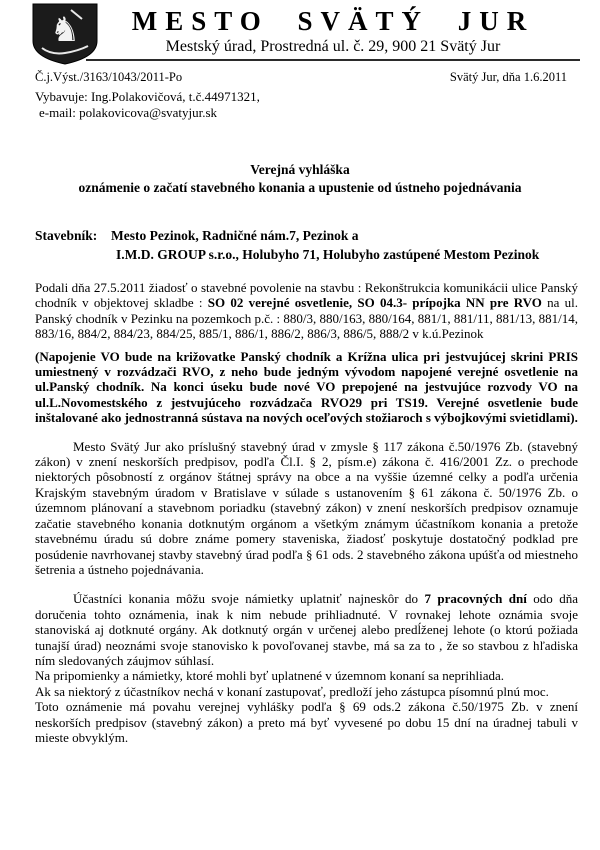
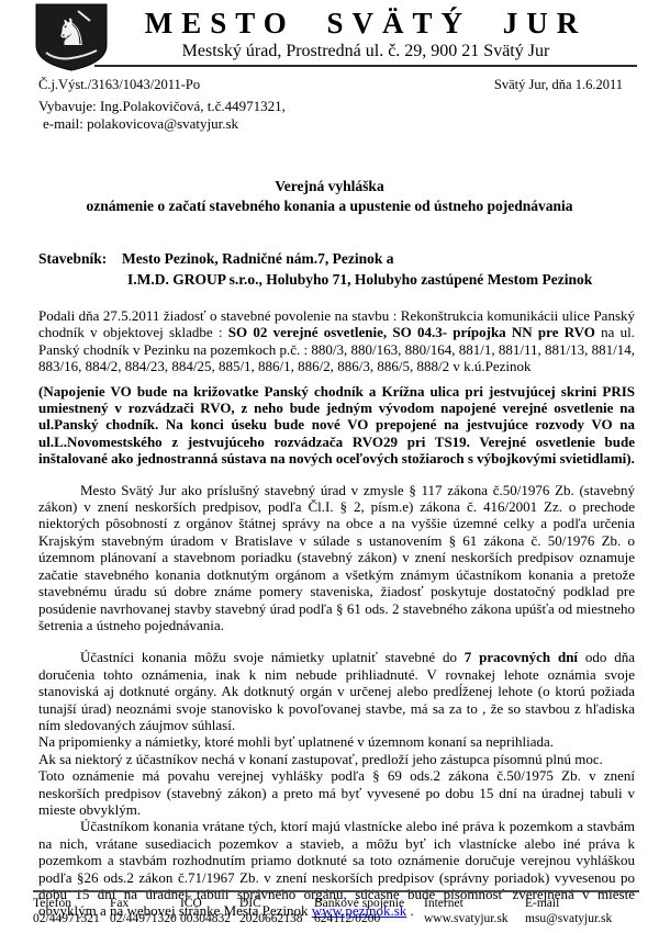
  ♞
  MESTO SVÄTÝ JUR
  Mestský úrad, Prostredná ul. č. 29, 900 21 Svätý Jur
  Č.j.Výst./3163/1043/2011-Po
  Svätý Jur, dňa 1.6.2011
  Vybavuje: Ing.Polakovičová, t.č.44971321,
  e-mail: polakovicova@svatyjur.sk
  Verejná vyhláška
  oznámenie o začatí stavebného konania a upustenie od ústneho pojednávania
  Stavebník:
  Mesto Pezinok, Radničné nám.7, Pezinok a
  I.M.D. GROUP s.r.o., Holubyho 71, Holubyho zastúpené Mestom Pezinok
  Podali dňa 27.5.2011 žiadosť o stavebné povolenie na stavbu : Rekonštrukcia komunikácii ulice Panský chodník v objektovej skladbe : SO 02 verejné osvetlenie, SO 04.3- prípojka NN pre RVO na ul. Panský chodník v Pezinku na pozemkoch p.č. : 880/3, 880/163, 880/164, 881/1, 881/11, 881/13, 881/14, 883/16, 884/2, 884/23, 884/25, 885/1, 886/1, 886/2, 886/3, 886/5, 888/2 v k.ú.Pezinok
  (Napojenie VO bude na križovatke Panský chodník a Krížna ulica pri jestvujúcej skrini PRIS umiestnený v rozvádzači RVO, z neho bude jedným vývodom napojené verejné osvetlenie na ul.Panský chodník. Na konci úseku bude nové VO prepojené na jestvujúce rozvody VO na ul.L.Novomestského z jestvujúceho rozvádzača RVO29 pri TS19. Verejné osvetlenie bude inštalované ako jednostranná sústava na nových oceľových stožiaroch s výbojkovými svietidlami).
  Mesto Svätý Jur ako príslušný stavebný úrad v zmysle § 117 zákona č.50/1976 Zb. (stavebný zákon) v znení neskorších predpisov, podľa Čl.I. § 2, písm.e) zákona č. 416/2001 Zz. o prechode niektorých pôsobností z orgánov štátnej správy na obce a na vyššie územné celky a podľa určenia Krajským stavebným úradom v Bratislave v súlade s ustanovením § 61 zákona č. 50/1976 Zb. o územnom plánovaní a stavebnom poriadku (stavebný zákon) v znení neskorších predpisov oznamuje začatie stavebného konania dotknutým orgánom a všetkým známym účastníkom konania a pretože stavebnému úradu sú dobre známe pomery staveniska, žiadosť poskytuje dostatočný podklad pre posúdenie navrhovanej stavby stavebný úrad podľa § 61 ods. 2 stavebného zákona upúšťa od miestneho šetrenia a ústneho pojednávania.
- Účastníci konania môžu svoje námietky uplatniť najneskôr do 7 pracovných dní odo dňa doručenia tohto oznámenia, inak k nim nebude prihliadnuté. V rovnakej lehote oznámia svoje stanoviská aj dotknuté orgány. Ak dotknutý orgán v určenej alebo predĺženej lehote (o ktorú požiada tunajší úrad) neoznámi svoje stanovisko k povoľovanej stavbe, má sa za to , že so stavbou z hľadiska ním sledovaných záujmov súhlasí.
+ Účastníci konania môžu svoje námietky uplatniť stavebné do 7 pracovných dní odo dňa doručenia tohto oznámenia, inak k nim nebude prihliadnuté. V rovnakej lehote oznámia svoje stanoviská aj dotknuté orgány. Ak dotknutý orgán v určenej alebo predĺženej lehote (o ktorú požiada tunajší úrad) neoznámi svoje stanovisko k povoľovanej stavbe, má sa za to , že so stavbou z hľadiska ním sledovaných záujmov súhlasí.
  Na pripomienky a námietky, ktoré mohli byť uplatnené v územnom konaní sa neprihliada.
  Ak sa niektorý z účastníkov nechá v konaní zastupovať, predloží jeho zástupca písomnú plnú moc.
  Toto oznámenie má povahu verejnej vyhlášky podľa § 69 ods.2 zákona č.50/1975 Zb. v znení neskorších predpisov (stavebný zákon) a preto má byť vyvesené po dobu 15 dní na úradnej tabuli v mieste obvyklým.
+ Účastníkom konania vrátane tých, ktorí majú vlastnícke alebo iné práva k pozemkom a stavbám na nich, vrátane susediacich pozemkov a stavieb, a môžu byť ich vlastnícke alebo iné práva k pozemkom a stavbám rozhodnutím priamo dotknuté sa toto oznámenie doručuje verejnou vyhláškou podľa §26 ods.2 zákon č.71/1967 Zb. v znení neskorších predpisov (správny poriadok) vyvesenou po dobu 15 dní na úradnej tabuli správneho orgánu, súčasne bude písomnosť zverejnená v mieste obvyklým a na webovej stránke Mesta Pezinok www.pezinok.sk .
+ Telefón
+ 02/44971321
+ Fax
+ 02/44971320
+ IČO
+ 00304832
+ DIČ
+ 2020662138
+ Bankové spojenie
+ 624112/0200
+ Internet
+ www.svatyjur.sk
+ E-mail
+ msu@svatyjur.sk
